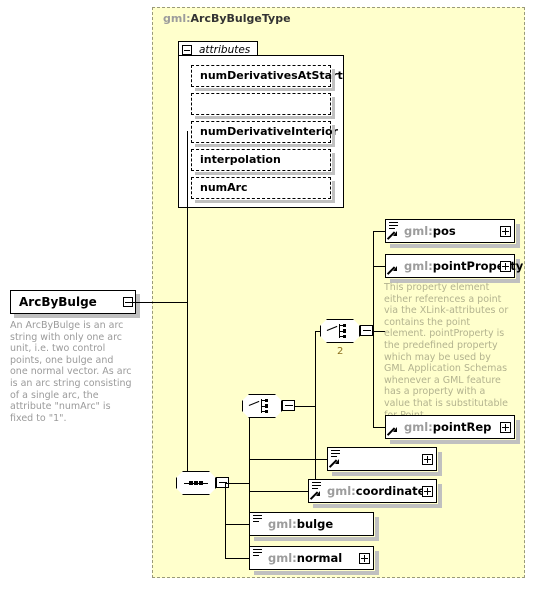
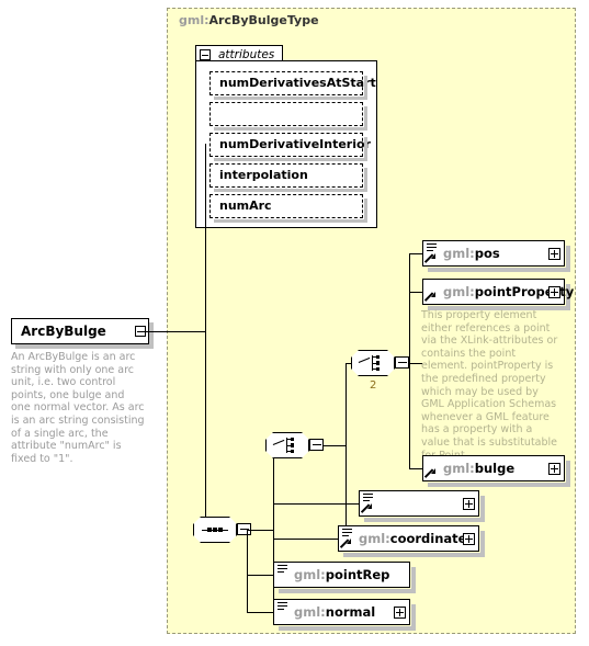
  gml:ArcByBulgeType
  attributes
  numDerivativesAtStat
  numDerivativeInterior
  interpolation
  numArc
  ArcByBulge
  An ArcByBulge is an arc string with only one arc unit, i.e. two control points, one bulge and one normal vector. As arc is an arc string consisting of a single arc, the attribute "numArc" is fixed to "1".
  2
  gml:pos
  gml:pointPropty
  This property element either references a point via the XLink-attributes or contains the point element. pointProperty is the predefined property which may be used by GML Application Schemas whenever a GML feature has a property with a value that is substitutable
- gml:pointRep
+ gml:bulge
  gml:coordinat
- gml:bulge
+ gml:pointRep
  gml:normal
